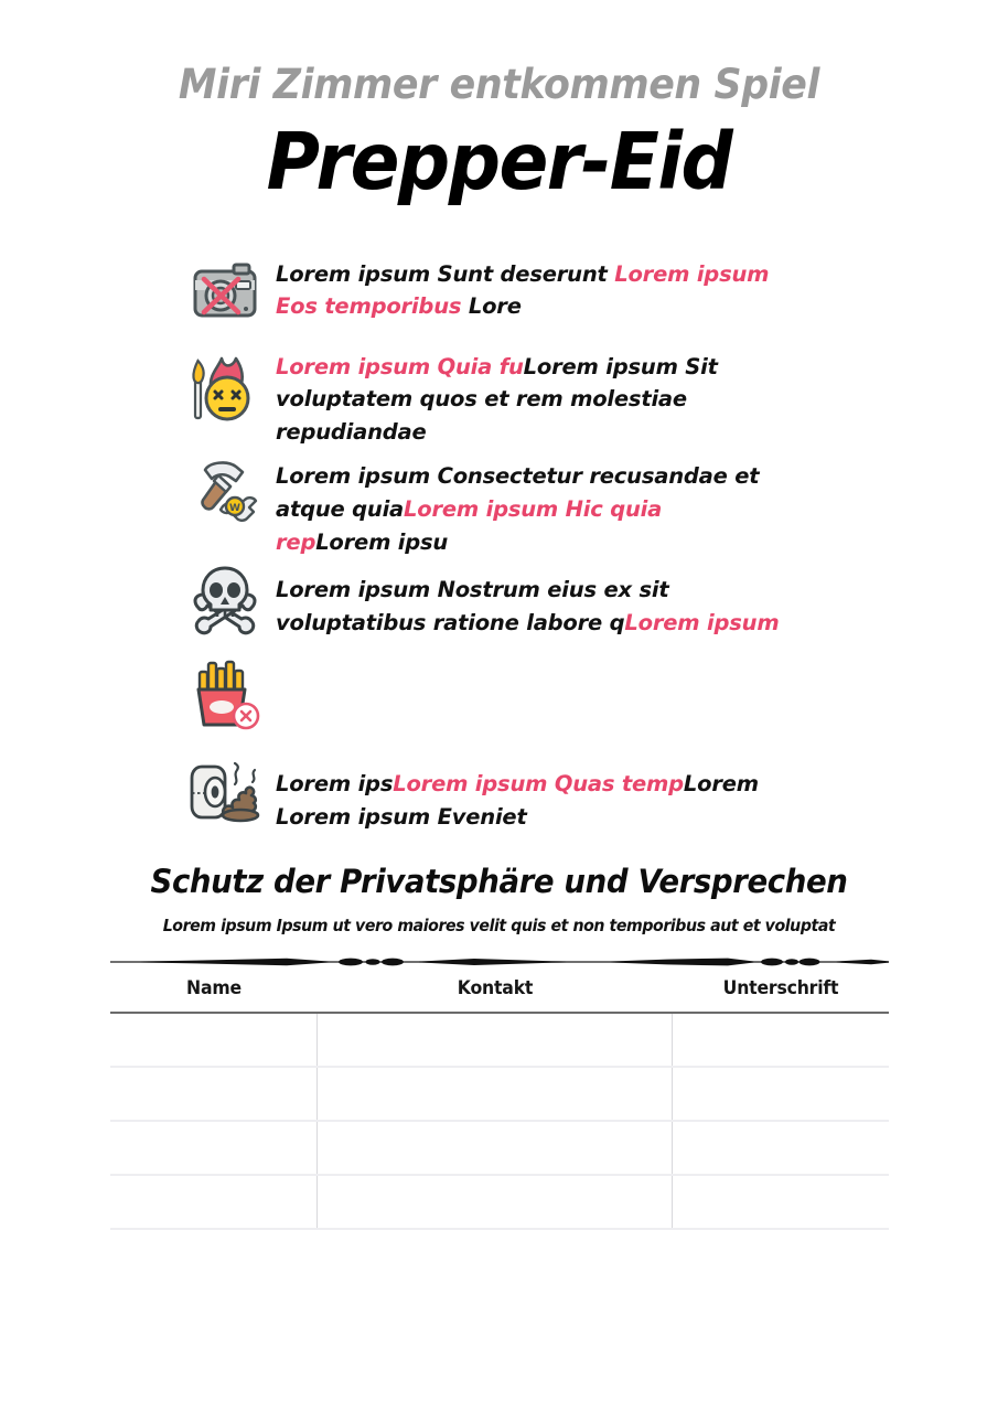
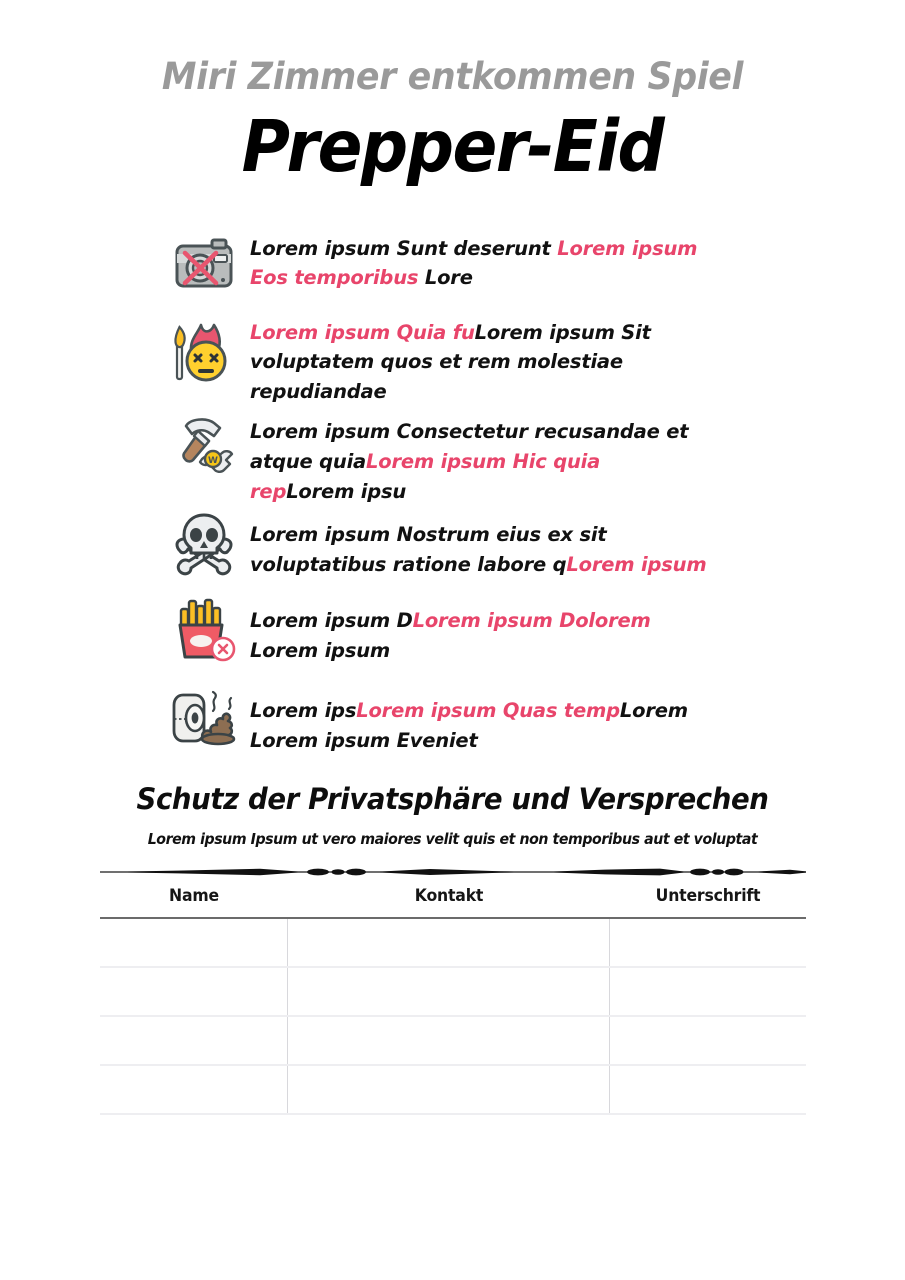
  Miri Zimmer entkommen Spiel
  Prepper-Eid
  Lorem ipsum Sunt deserunt Lorem ipsum Eos temporibus Lore
  Lorem ipsum Quia fuLorem ipsum Sit voluptatem quos et rem molestiae repudiandae
  W
  Lorem ipsum Consectetur recusandae et atque quiaLorem ipsum Hic quia repLorem ipsu
  Lorem ipsum Nostrum eius ex sit voluptatibus ratione labore qLorem ipsum
+ Lorem ipsum DLorem ipsum Dolorem Lorem ipsum
  Lorem ipsLorem ipsum Quas tempLorem Lorem ipsum Eveniet
  Schutz der Privatsphäre und Versprechen
  Lorem ipsum Ipsum ut vero maiores velit quis et non temporibus aut et voluptat
  Name	Kontakt	Unterschrift
